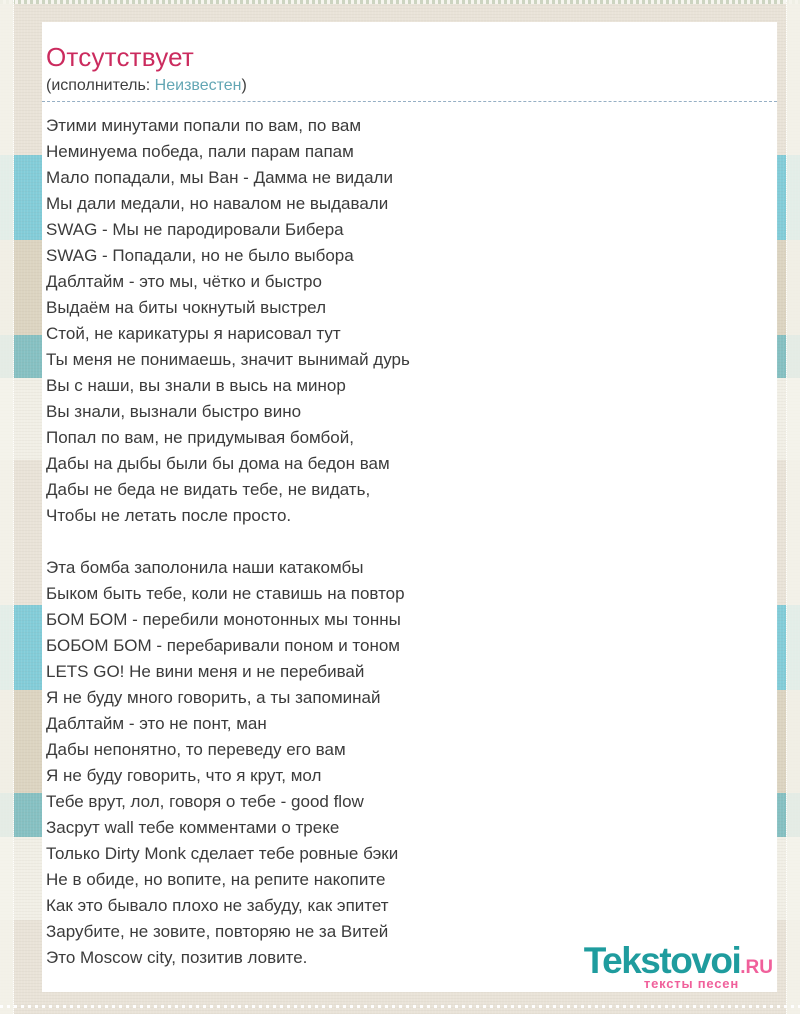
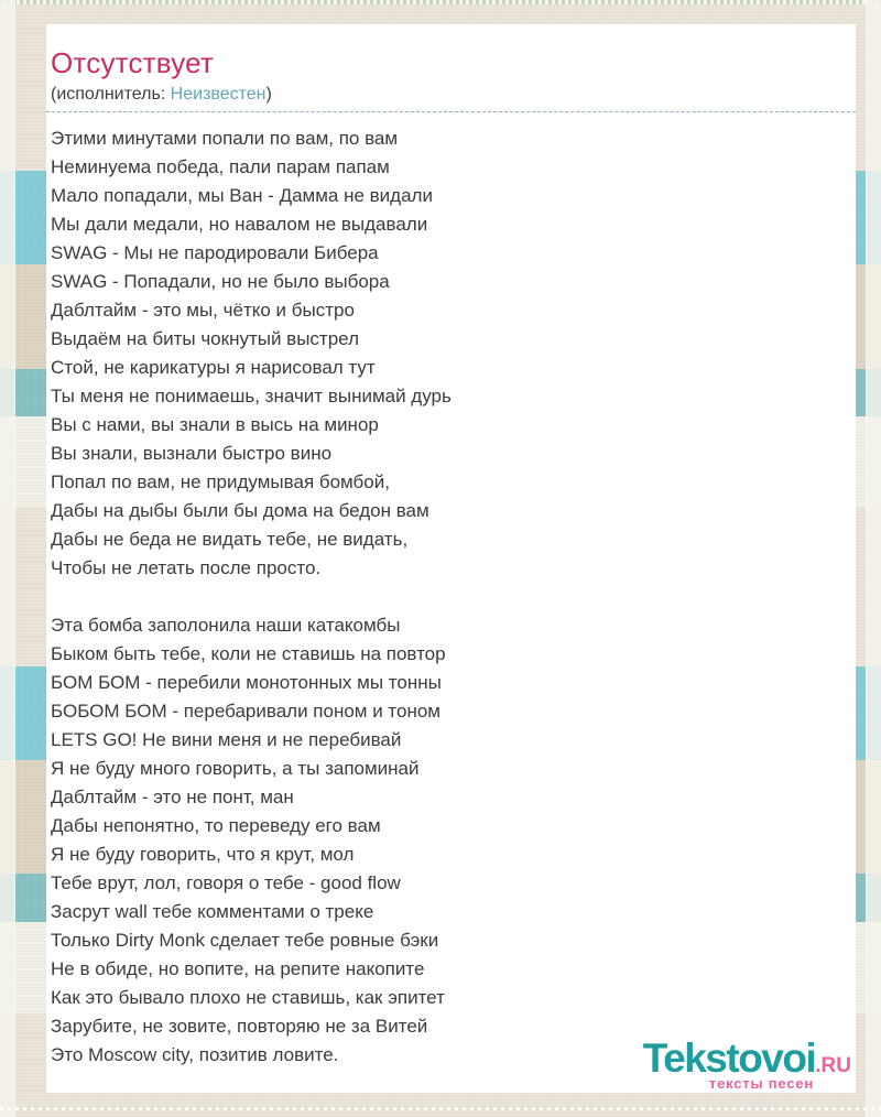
  Отсутствует
  (исполнитель: Неизвестен)
  Этими минутами попали по вам, по вам
  Неминуема победа, пали парам папам
  Мало попадали, мы Ван - Дамма не видали
  Мы дали медали, но навалом не выдавали
  SWAG - Мы не пародировали Бибера
  SWAG - Попадали, но не было выбора
  Даблтайм - это мы, чётко и быстро
  Выдаём на биты чокнутый выстрел
  Стой, не карикатуры я нарисовал тут
  Ты меня не понимаешь, значит вынимай дурь
- Вы с наши, вы знали в высь на минор
+ Вы с нами, вы знали в высь на минор
  Вы знали, вызнали быстро вино
  Попал по вам, не придумывая бомбой,
  Дабы на дыбы были бы дома на бедон вам
  Дабы не беда не видать тебе, не видать,
  Чтобы не летать после просто.
  Эта бомба заполонила наши катакомбы
  Быком быть тебе, коли не ставишь на повтор
  БОМ БОМ - перебили монотонных мы тонны
  БОБОМ БОМ - перебаривали поном и тоном
  LETS GO! Не вини меня и не перебивай
  Я не буду много говорить, а ты запоминай
  Даблтайм - это не понт, ман
  Дабы непонятно, то переведу его вам
  Я не буду говорить, что я крут, мол
  Тебе врут, лол, говоря о тебе - good flow
  Засрут wall тебе комментами о треке
  Только Dirty Monk сделает тебе ровные бэки
  Не в обиде, но вопите, на репите накопите
- Как это бывало плохо не забуду, как эпитет
+ Как это бывало плохо не ставишь, как эпитет
  Зарубите, не зовите, повторяю не за Витей
  Это Moscow city, позитив ловите.
  Tekstovoi.RU
  тексты песен
